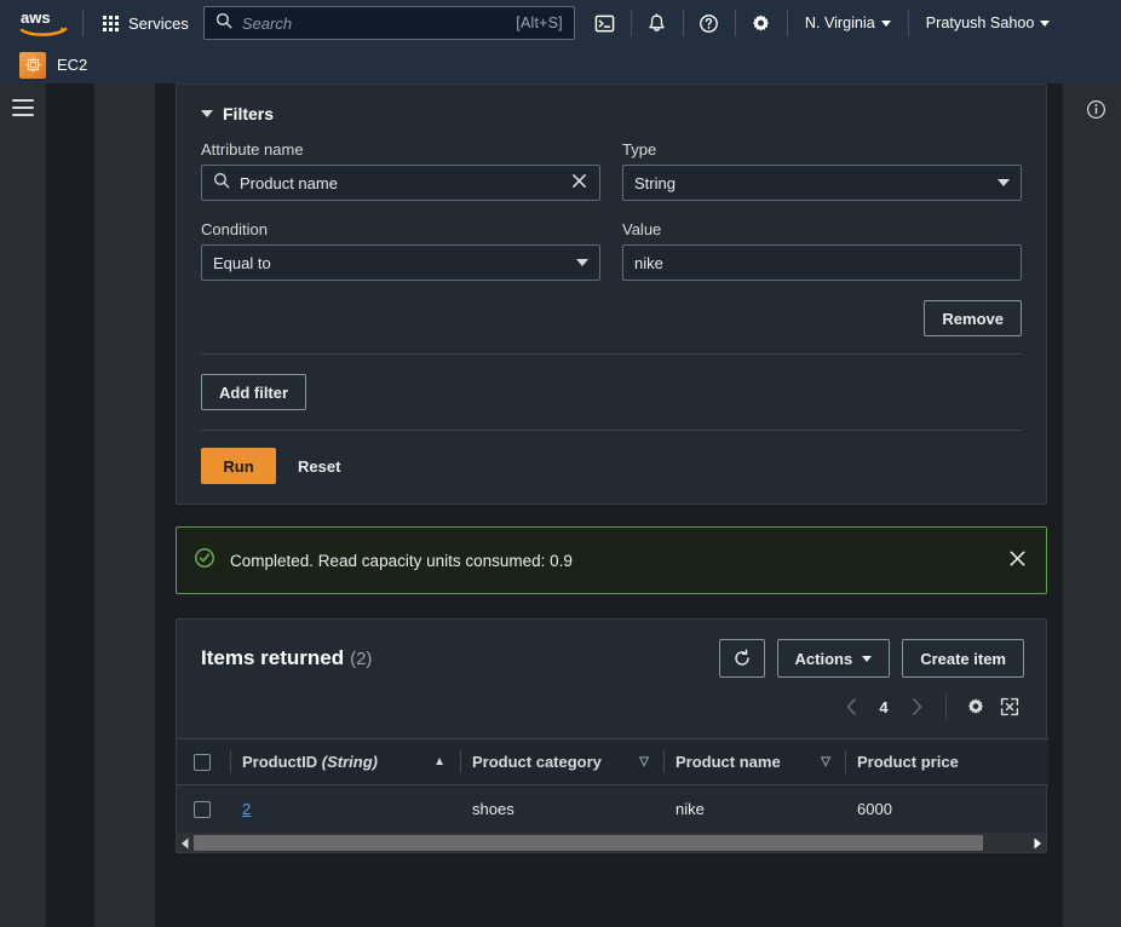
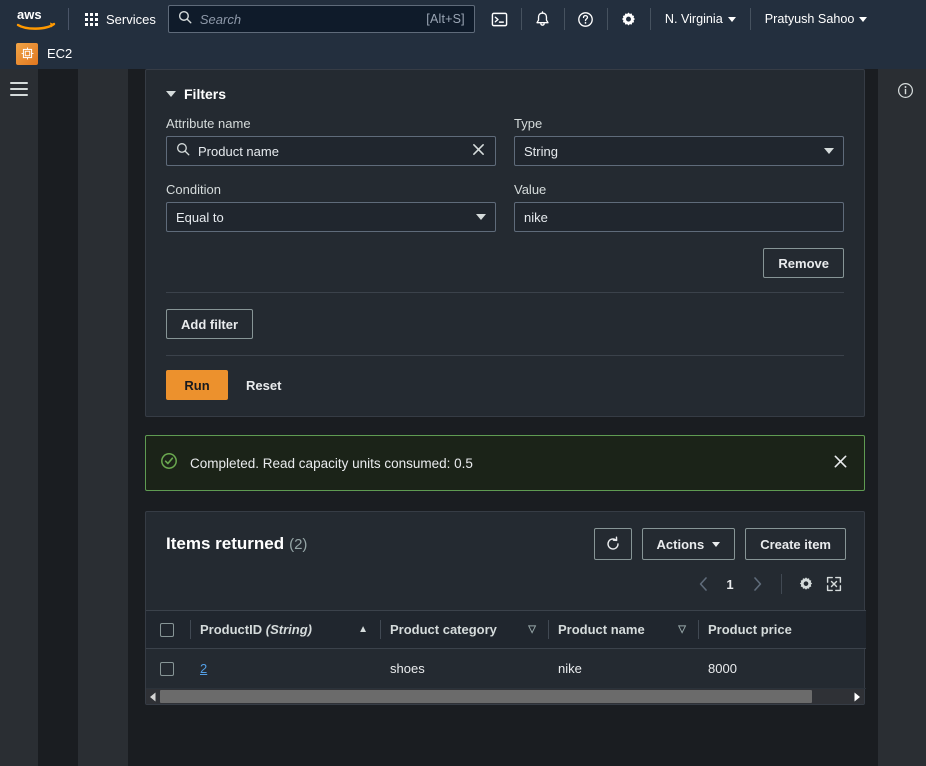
  aws
  Services
  Search
  [Alt+S]
  N. Virginia
  Pratyush Sahoo
  EC2
  Filters
  Attribute name
  Product name
  Type
  String
  Condition
  Equal to
  Value
  nike
  Remove
  Add filter
  Run
  Reset
- Completed. Read capacity units consumed: 0.9
+ Completed. Read capacity units consumed: 0.5
  Items returned
  (2)
  Actions
  Create item
- 4
+ 1
  	ProductID (String) ▲	Product category ▽	Product name ▽	Product price
- 	2	shoes	nike	6000
+ 	2	shoes	nike	8000
